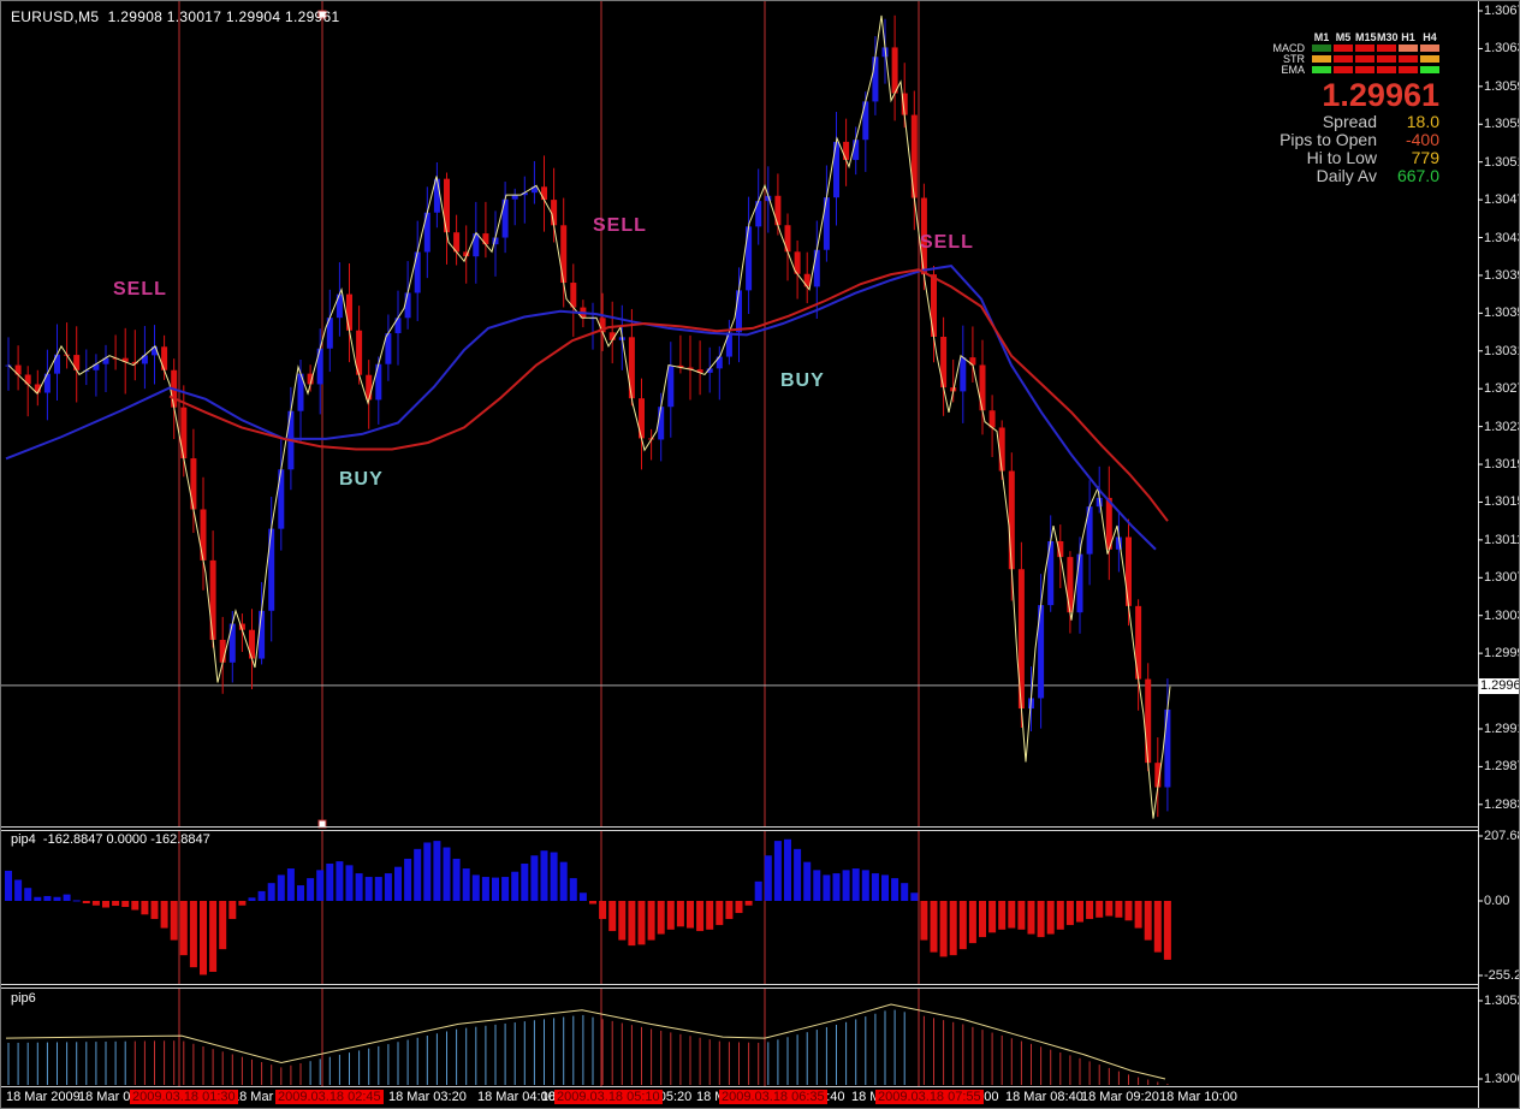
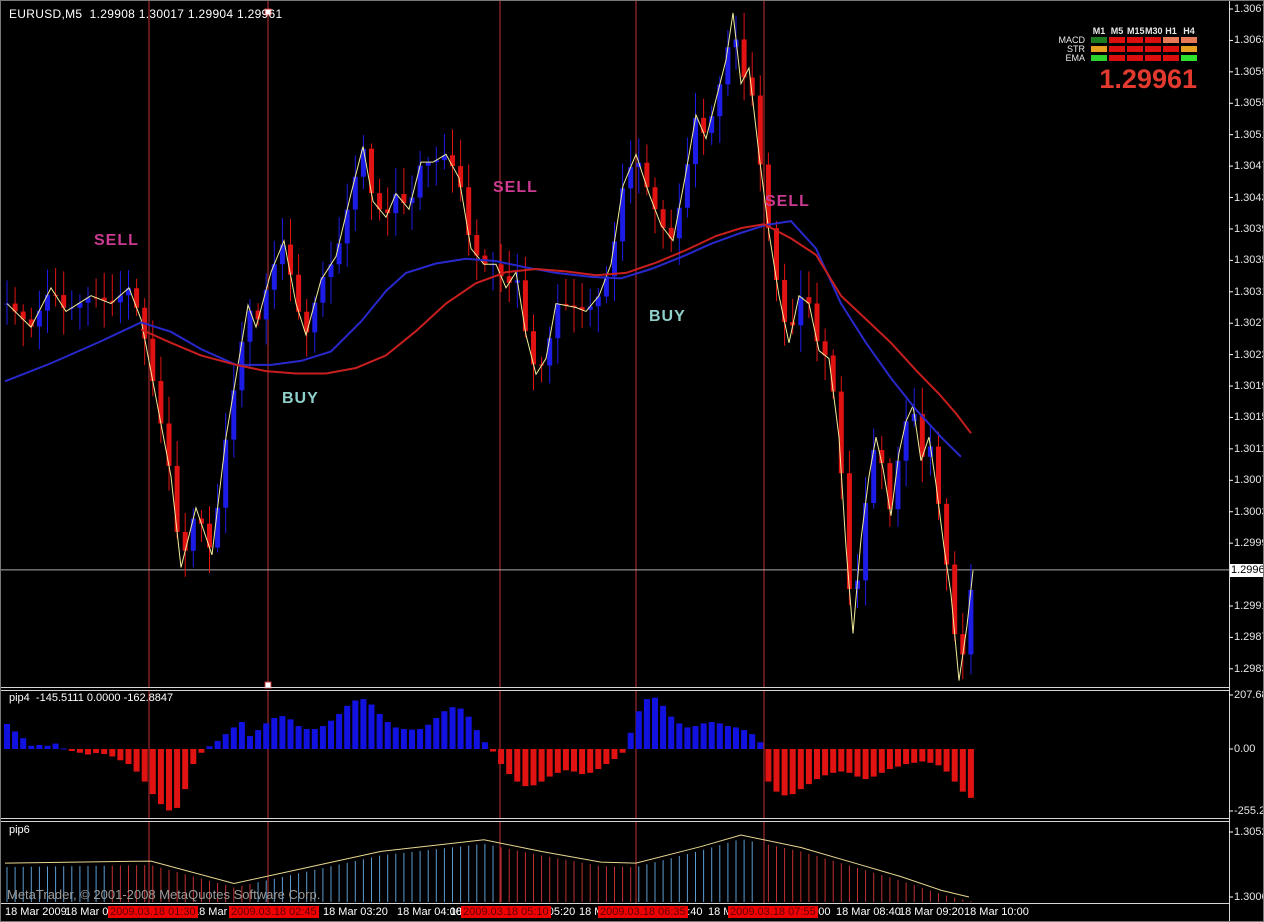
  EURUSD,M5 1.29908 1.30017 1.29904 1.29961
  SELL
  BUY
  SELL
  BUY
  SELL
  M1
  M5
  M15
  M30
  H1
  H4
  MACD
  STR
  EMA
  1.29961
- Spread 18.0
- Pips to Open -400
- Hi to Low 779
- Daily Av 667.0
- pip4 -162.8847 0.0000 -162.8847
+ pip4 -145.5111 0.0000 -162.8847
  pip6
+ MetaTrader, © 2001-2008 MetaQuotes Software Corp.
  1.306
  1.306
  1.305
  1.305
  1.305
  1.304
  1.304
  1.303
  1.303
  1.303
  1.302
  1.302
  1.301
  1.301
  1.301
  1.300
  1.300
  1.299
  1.299
  1.298
  1.298
  207.6
  0.00
  -255.2
  1.305
  1.300
  1.2996
  18 Mar 2009
  18 Mar 0
  2009.03.18 01:30
  2009.03.18 02:45
  18 Mar 03:20
  18 Mar 04:00
  18
  2009.03.18 05:10
  05:20
  2009.03.18 06:35
  2009.03.18 07:55
  18 Mar 08:40
  18 Mar 09:20
  18 Mar 10:00
